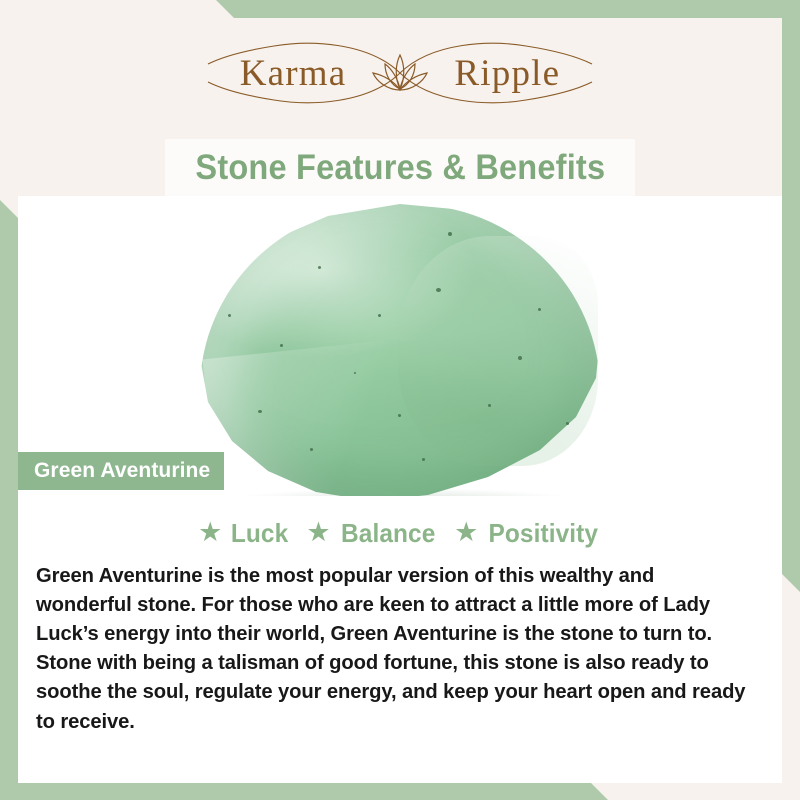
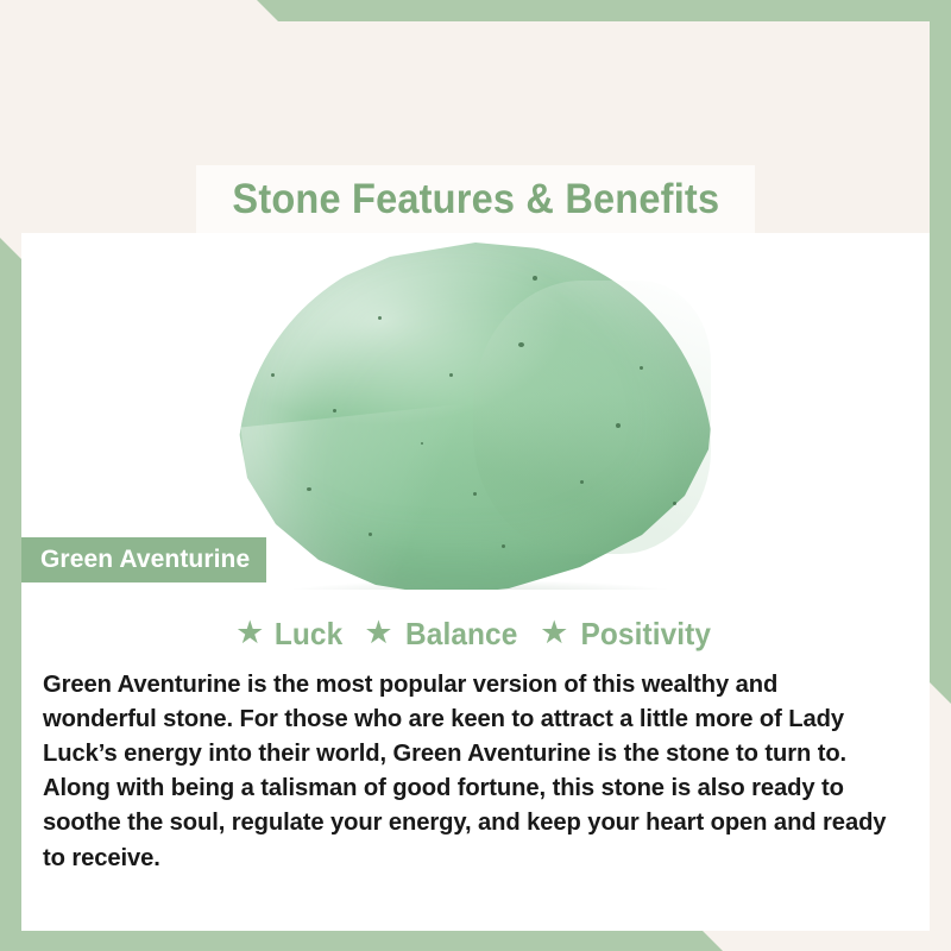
- Karma
- Ripple
  Stone Features & Benefits
  Green Aventurine
  ★
  Luck
  ★
  Balance
  ★
  Positivity
- Green Aventurine is the most popular version of this wealthy and wonderful stone. For those who are keen to attract a little more of Lady Luck’s energy into their world, Green Aventurine is the stone to turn to. Stone with being a talisman of good fortune, this stone is also ready to soothe the soul, regulate your energy, and keep your heart open and ready to receive.
+ Green Aventurine is the most popular version of this wealthy and wonderful stone. For those who are keen to attract a little more of Lady Luck’s energy into their world, Green Aventurine is the stone to turn to. Along with being a talisman of good fortune, this stone is also ready to soothe the soul, regulate your energy, and keep your heart open and ready to receive.
